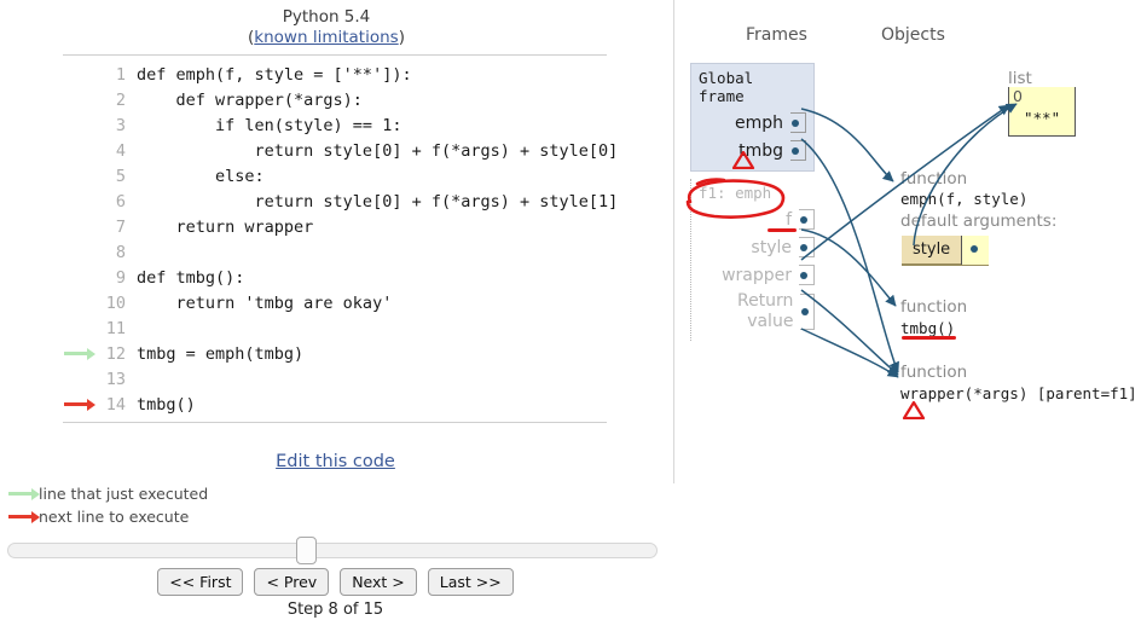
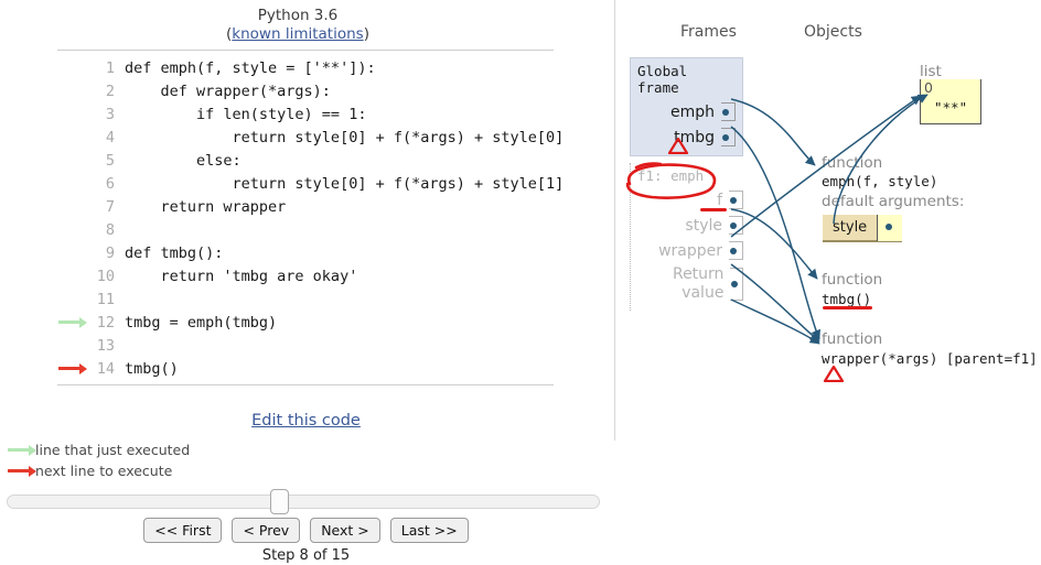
- Python 5.4
+ Python 3.6
  (known limitations)
  1
  def emph(f, style = ['**']):
  2
  def wrapper(*args):
  3
  if len(style) == 1:
  4
  return style[0] + f(*args) + style[0]
  5
  else:
  6
  return style[0] + f(*args) + style[1]
  7
  return wrapper
  8
  9
  def tmbg():
  10
  return 'tmbg are okay'
  11
  12
  tmbg = emph(tmbg)
  13
  14
  tmbg()
  Edit this code
  line that just executed
  next line to execute
  << First
  < Prev
  Next >
  Last >>
  Step 8 of 15
  Frames
  Objects
  Global frame
  emph
  tmbg
  f1: emph
  f
  style
  wrapper
  Return value
  list
  0
  "**"
  funcion
  emph(f, style)
  default arguments:
  style
  function
  tmbg()
  function
  wrapper(*args) [parent=f1]
